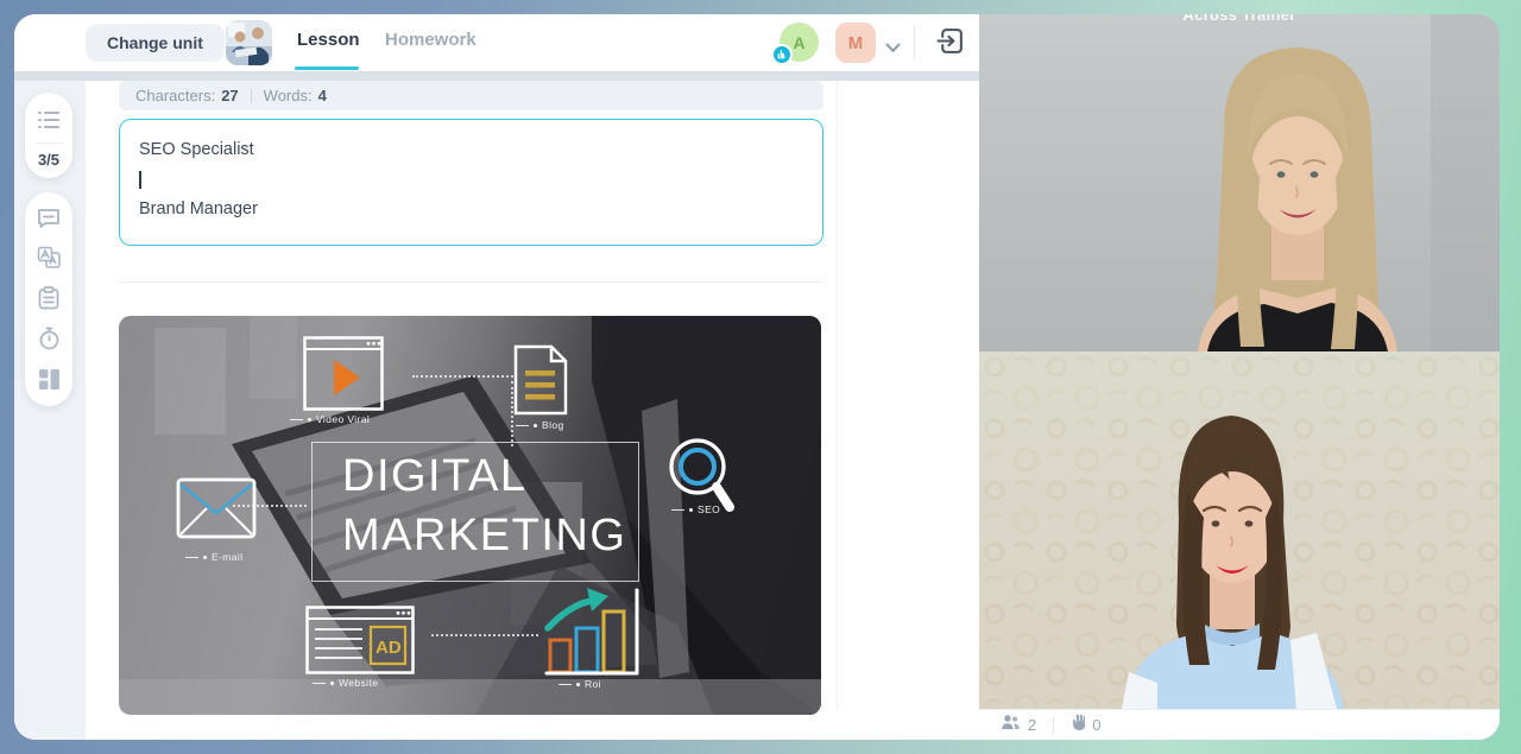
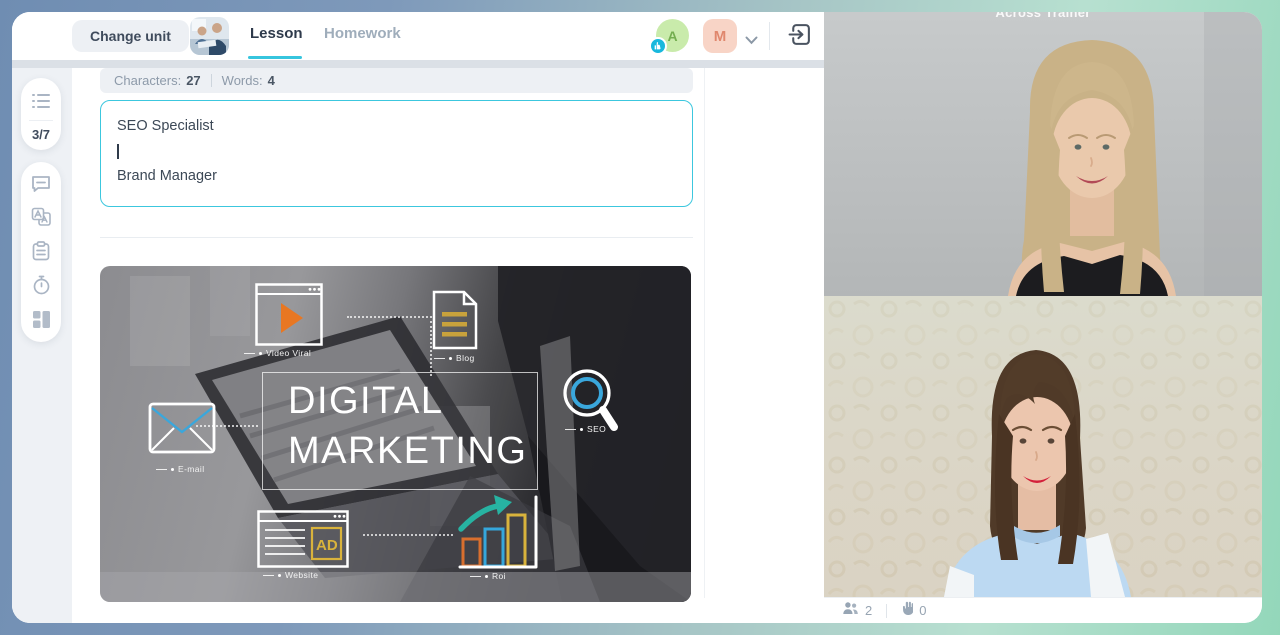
  Change unit
  Lesson
  Homework
  A
  M
- 3/5
+ 3/7
  Characters:
  27
  Words:
  4
  SEO Specialist
  Brand Manager
  Video Viral
  Blog
  E-mail
  DIGITAL
  MARKETING
  SEO
  AD
  Website
  Roi
  Across Trainer
  2
  0
